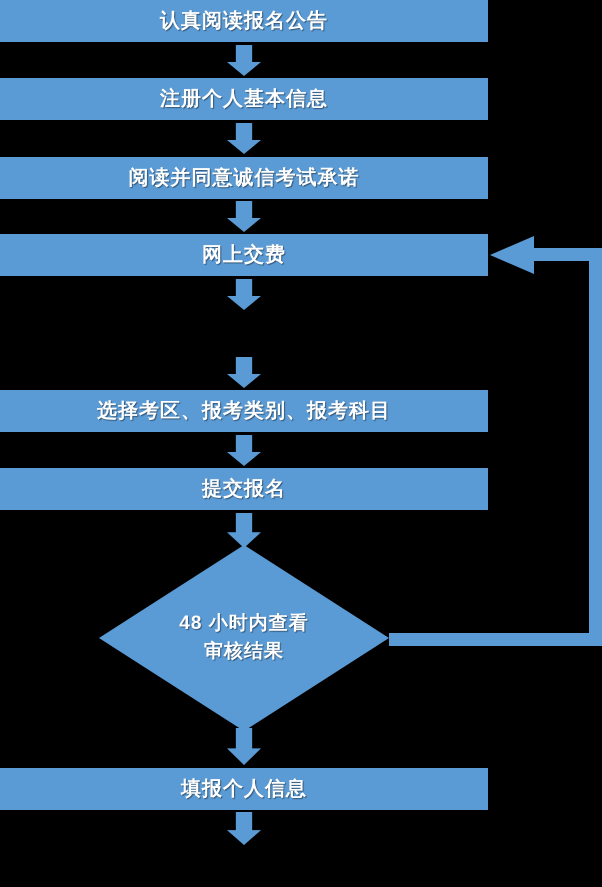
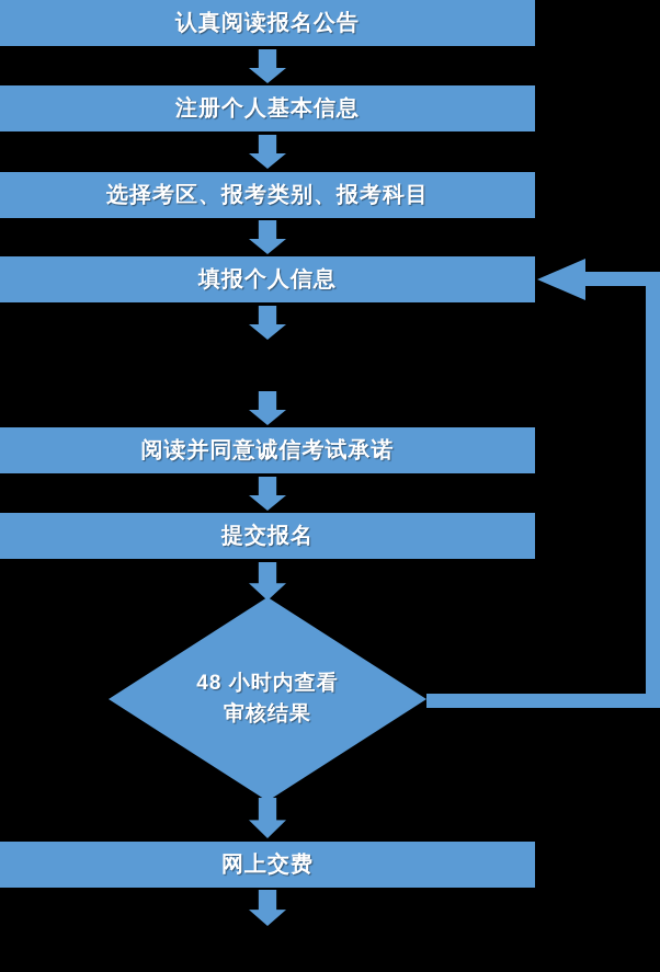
  认真阅读报名公告
  注册个人基本信息
- 阅读并同意诚信考试承诺
+ 选择考区、报考类别、报考科目
- 网上交费
+ 填报个人信息
- 选择考区、报考类别、报考科目
+ 阅读并同意诚信考试承诺
  提交报名
  48 小时内查看
  审核结果
- 填报个人信息
+ 网上交费
